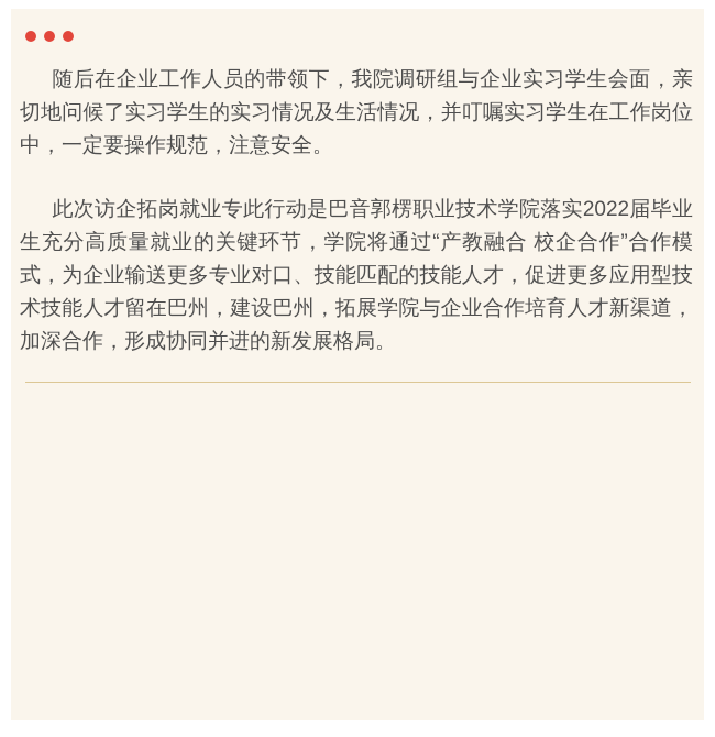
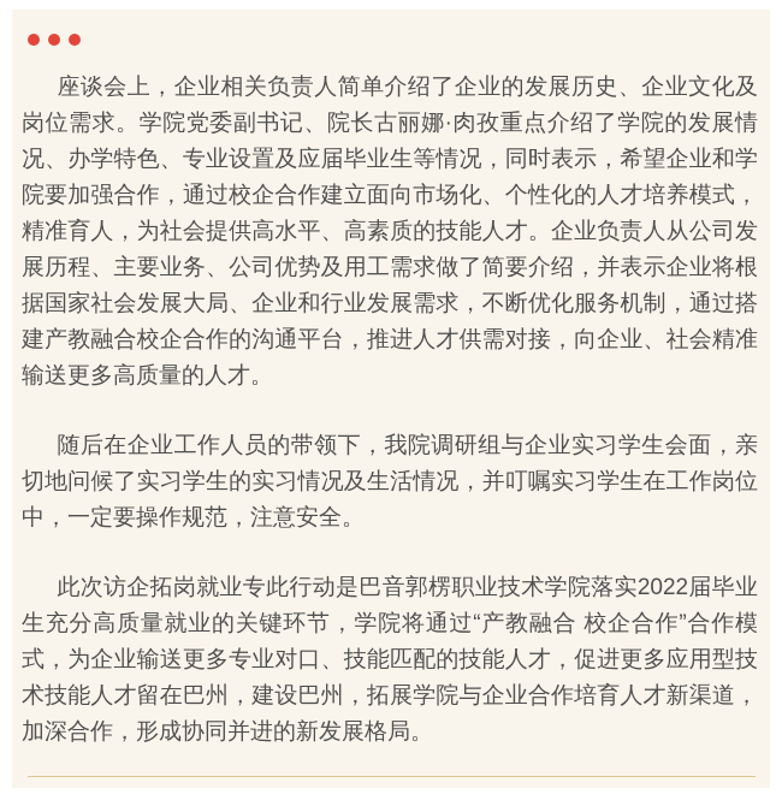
+ 座谈会上，企业相关负责人简单介绍了企业的发展历史、企业文化及岗位需求。学院党委副书记、院长古丽娜·肉孜重点介绍了学院的发展情况、办学特色、专业设置及应届毕业生等情况，同时表示，希望企业和学院要加强合作，通过校企合作建立面向市场化、个性化的人才培养模式，精准育人，为社会提供高水平、高素质的技能人才。企业负责人从公司发展历程、主要业务、公司优势及用工需求做了简要介绍，并表示企业将根据国家社会发展大局、企业和行业发展需求，不断优化服务机制，通过搭建产教融合校企合作的沟通平台，推进人才供需对接，向企业、社会精准输送更多高质量的人才。
  随后在企业工作人员的带领下，我院调研组与企业实习学生会面，亲切地问候了实习学生的实习情况及生活情况，并叮嘱实习学生在工作岗位中，一定要操作规范，注意安全。
  此次访企拓岗就业专此行动是巴音郭楞职业技术学院落实2022届毕业生充分高质量就业的关键环节，学院将通过“产教融合 校企合作”合作模式，为企业输送更多专业对口、技能匹配的技能人才，促进更多应用型技术技能人才留在巴州，建设巴州，拓展学院与企业合作培育人才新渠道，加深合作，形成协同并进的新发展格局。
